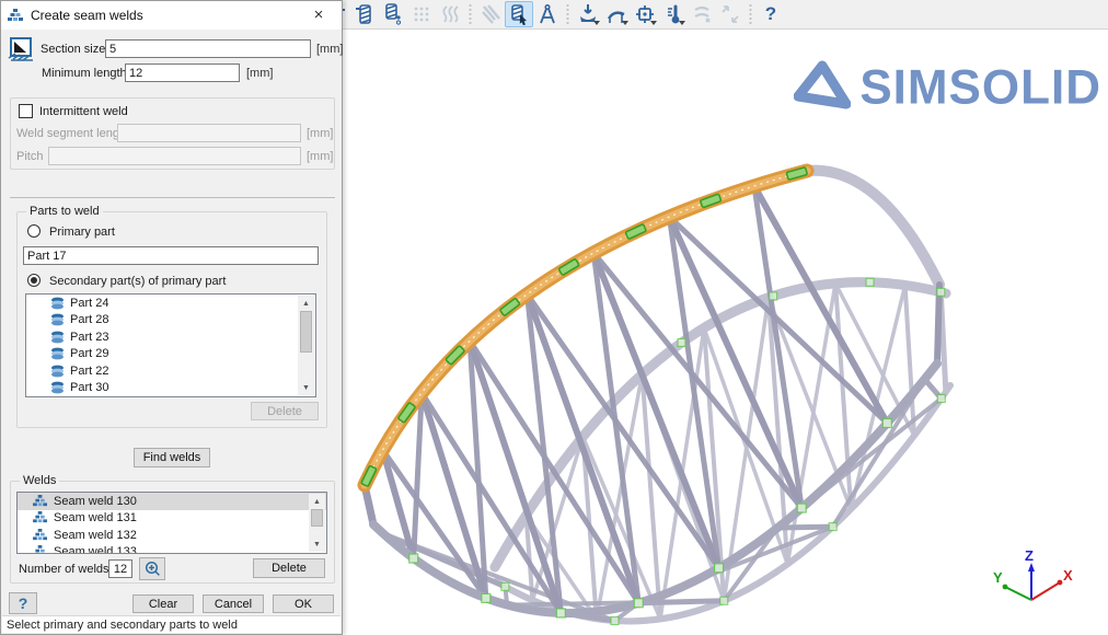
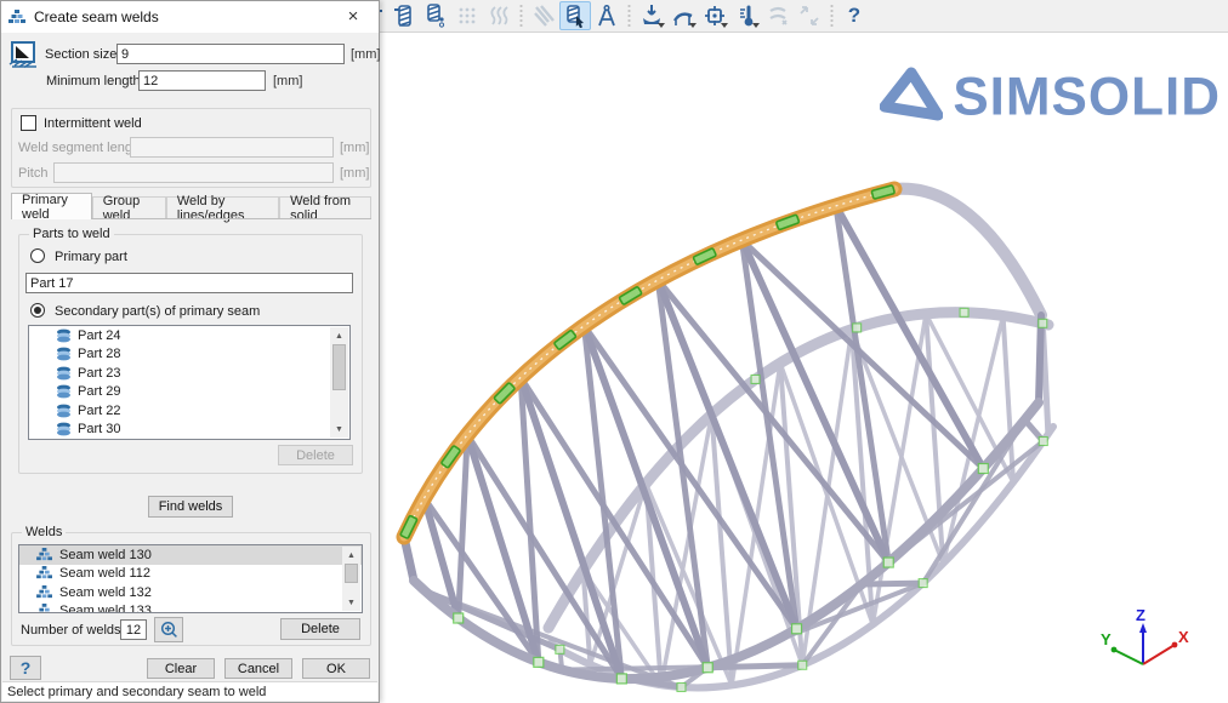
  ?
  SIMSOLID
  Z
  X
  Y
  Create seam welds
  ×
  Section size
- 5
+ 9
  [mm]
  Minimum length
  12
  [mm]
  Intermittent weld
  Weld segment leng
  [mm]
  Pitch
  [mm]
+ Primary weld
+ Group weld
+ Weld by lines/edges
+ Weld from solid
  Parts to weld
  Primary part
  Part 17
- Secondary part(s) of primary part
+ Secondary part(s) of primary seam
  Part 24
  Part 28
  Part 23
  Part 29
  Part 22
  Part 30
  Delete
  Find welds
  Welds
  Seam weld 130
- Seam weld 131
+ Seam weld 112
  Seam weld 132
  Seam weld 133
  Number of welds
  12
  Delete
  ?
  Clear
  Cancel
  OK
- Select primary and secondary parts to weld
+ Select primary and secondary seam to weld
